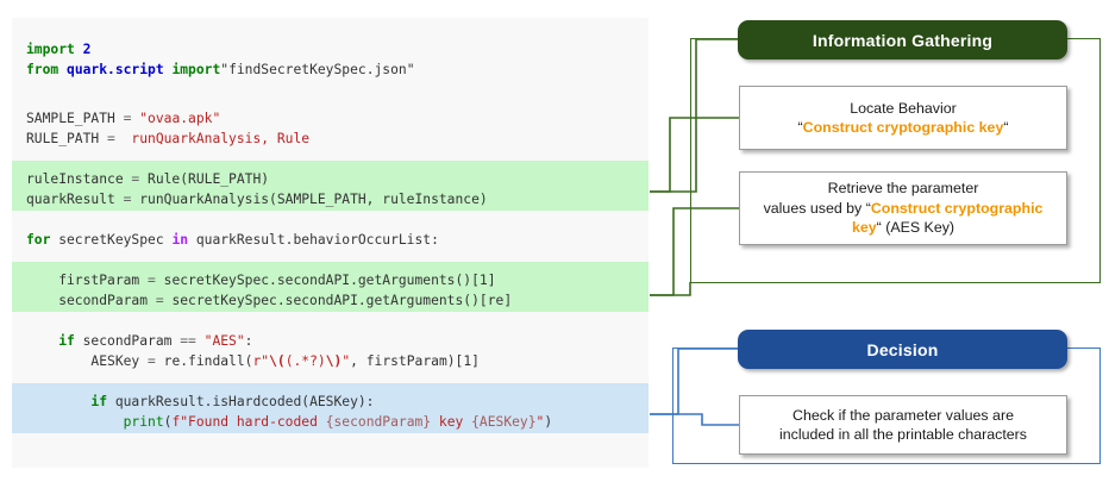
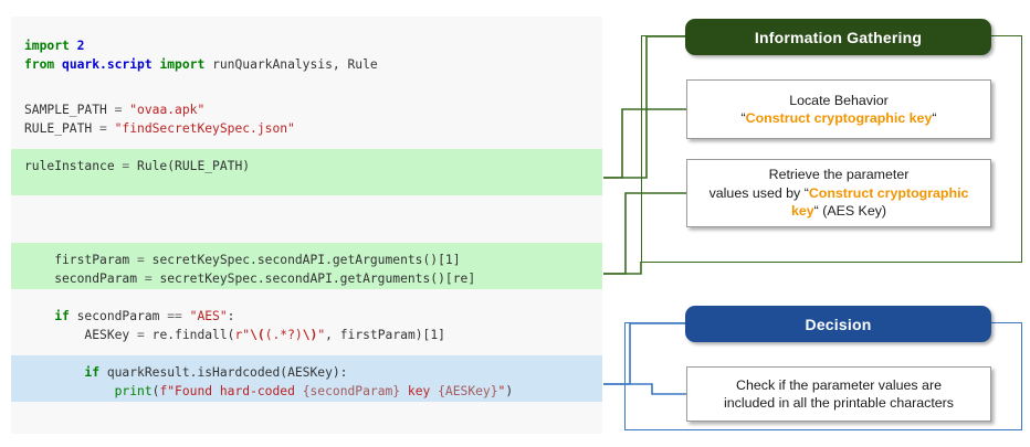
  import 2
- from quark.script import"findSecretKeySpec.json"
+ from quark.script import runQuarkAnalysis, Rule
  SAMPLE_PATH = "ovaa.apk"
- RULE_PATH = runQuarkAnalysis, Rule
+ RULE_PATH = "findSecretKeySpec.json"
  ruleInstance = Rule(RULE_PATH)
- quarkResult = runQuarkAnalysis(SAMPLE_PATH, ruleInstance)
- for secretKeySpec in quarkResult.behaviorOccurList:
  firstParam = secretKeySpec.secondAPI.getArguments()[1]
  secondParam = secretKeySpec.secondAPI.getArguments()[re]
  if secondParam == "AES":
  AESKey = re.findall(r"\((.*?)\)", firstParam)[1]
  if quarkResult.isHardcoded(AESKey):
  print(f"Found hard-coded {secondParam} key {AESKey}")
  Information Gathering
  Decision
  Locate Behavior
  “Construct cryptographic key“
  Retrieve the parameter
  values used by “Construct cryptographic key“ (AES Key)
  Check if the parameter values are
  included in all the printable characters
